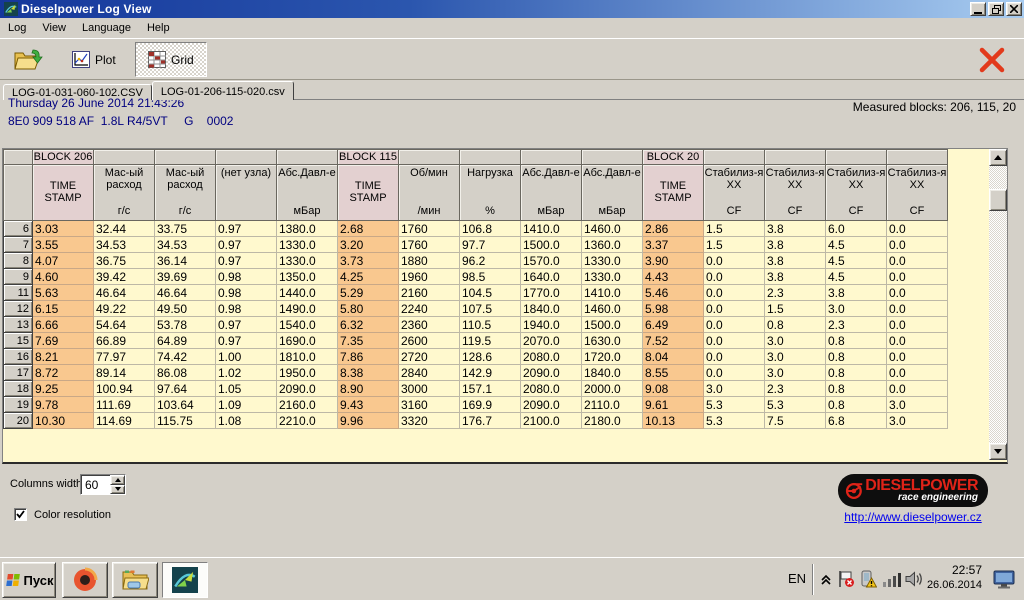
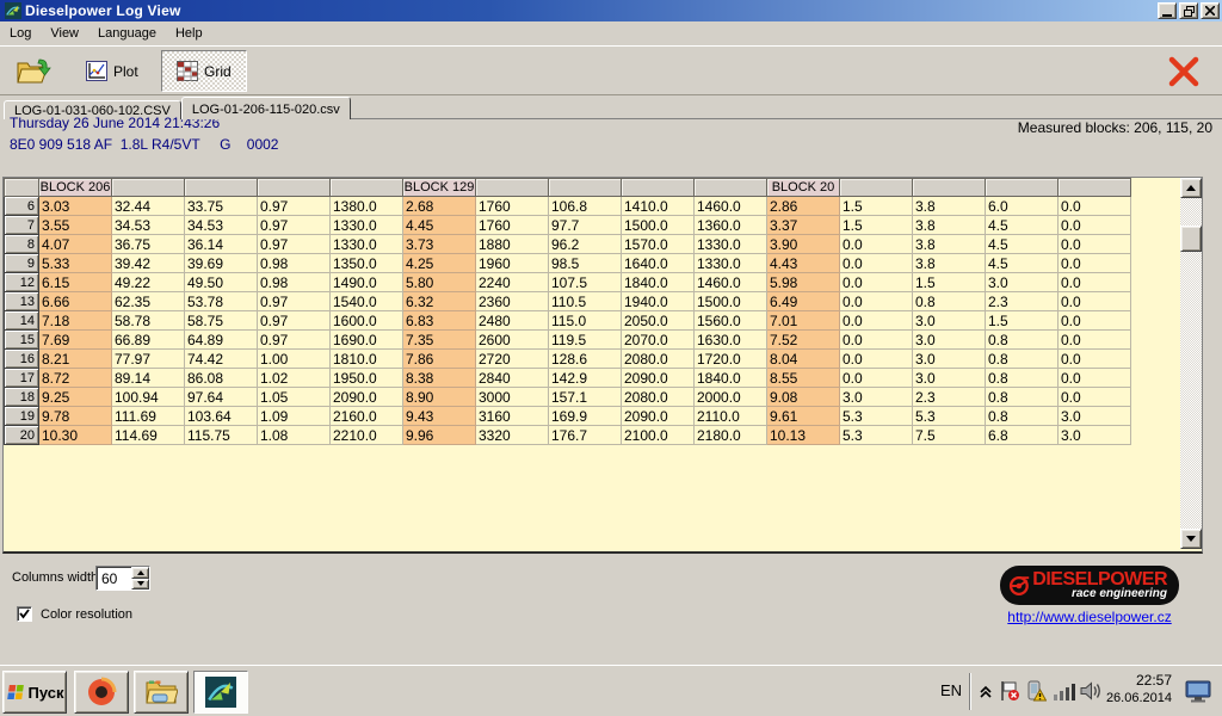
  Dieselpower Log View
  Log
  View
  Language
  Help
  Plot
  Grid
  LOG-01-031-060-102.CSV
  LOG-01-206-115-020.csv
  Thursday 26 June 2014 21:43:26
  8E0 909 518 AF 1.8L R4/5VT G 0002
  Measured blocks: 206, 115, 20
- 	BLOCK 206					BLOCK 115					BLOCK 20
+ 	BLOCK 206					BLOCK 129					BLOCK 20
- 	TIME STAMP	Мас-ый расходг/с	Мас-ый расходг/с	(нет узла)	Абс.Давл-емБар	TIME STAMP	Об/мин/мин	Нагрузка%	Абс.Давл-емБар	Абс.Давл-емБар	TIME STAMP	Стабилиз-я ХХCF	Стабилиз-я ХХCF	Стабилиз-я ХХCF	Стабилиз-я ХХCF
  6	3.03	32.44	33.75	0.97	1380.0	2.68	1760	106.8	1410.0	1460.0	2.86	1.5	3.8	6.0	0.0
- 7	3.55	34.53	34.53	0.97	1330.0	3.20	1760	97.7	1500.0	1360.0	3.37	1.5	3.8	4.5	0.0
+ 7	3.55	34.53	34.53	0.97	1330.0	4.45	1760	97.7	1500.0	1360.0	3.37	1.5	3.8	4.5	0.0
  8	4.07	36.75	36.14	0.97	1330.0	3.73	1880	96.2	1570.0	1330.0	3.90	0.0	3.8	4.5	0.0
- 9	4.60	39.42	39.69	0.98	1350.0	4.25	1960	98.5	1640.0	1330.0	4.43	0.0	3.8	4.5	0.0
+ 9	5.33	39.42	39.69	0.98	1350.0	4.25	1960	98.5	1640.0	1330.0	4.43	0.0	3.8	4.5	0.0
- 11	5.63	46.64	46.64	0.98	1440.0	5.29	2160	104.5	1770.0	1410.0	5.46	0.0	2.3	3.8	0.0
  12	6.15	49.22	49.50	0.98	1490.0	5.80	2240	107.5	1840.0	1460.0	5.98	0.0	1.5	3.0	0.0
- 13	6.66	54.64	53.78	0.97	1540.0	6.32	2360	110.5	1940.0	1500.0	6.49	0.0	0.8	2.3	0.0
+ 13	6.66	62.35	53.78	0.97	1540.0	6.32	2360	110.5	1940.0	1500.0	6.49	0.0	0.8	2.3	0.0
+ 14	7.18	58.78	58.75	0.97	1600.0	6.83	2480	115.0	2050.0	1560.0	7.01	0.0	3.0	1.5	0.0
  15	7.69	66.89	64.89	0.97	1690.0	7.35	2600	119.5	2070.0	1630.0	7.52	0.0	3.0	0.8	0.0
  16	8.21	77.97	74.42	1.00	1810.0	7.86	2720	128.6	2080.0	1720.0	8.04	0.0	3.0	0.8	0.0
  17	8.72	89.14	86.08	1.02	1950.0	8.38	2840	142.9	2090.0	1840.0	8.55	0.0	3.0	0.8	0.0
  18	9.25	100.94	97.64	1.05	2090.0	8.90	3000	157.1	2080.0	2000.0	9.08	3.0	2.3	0.8	0.0
  19	9.78	111.69	103.64	1.09	2160.0	9.43	3160	169.9	2090.0	2110.0	9.61	5.3	5.3	0.8	3.0
  20	10.30	114.69	115.75	1.08	2210.0	9.96	3320	176.7	2100.0	2180.0	10.13	5.3	7.5	6.8	3.0
  Columns widt
  60
  Color resolution
  DIESELPOWER
  race engineering
  http://www.dieselpower.cz
  Пуск
  EN
  22:57
  26.06.2014
